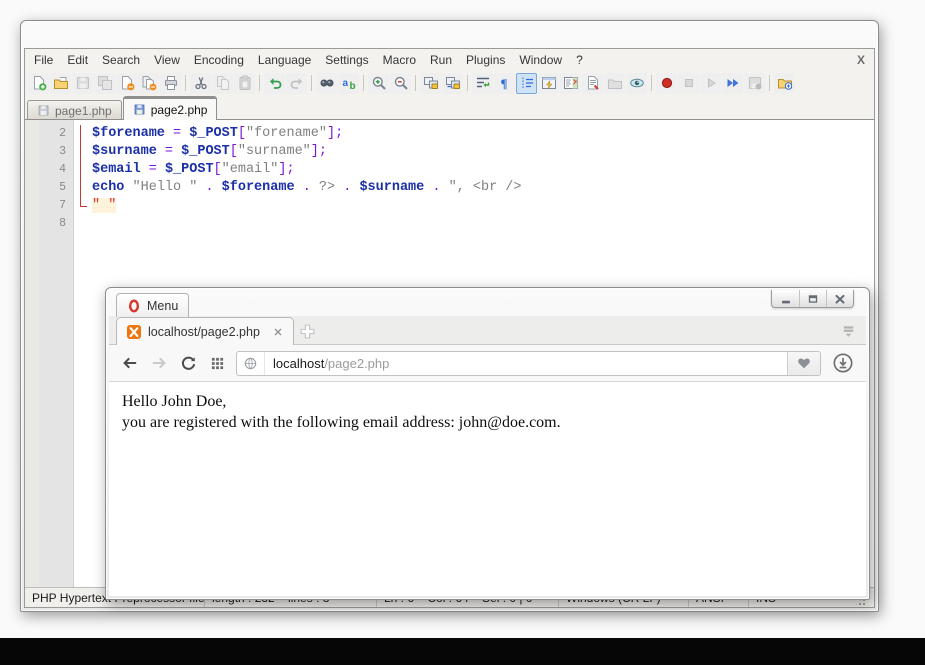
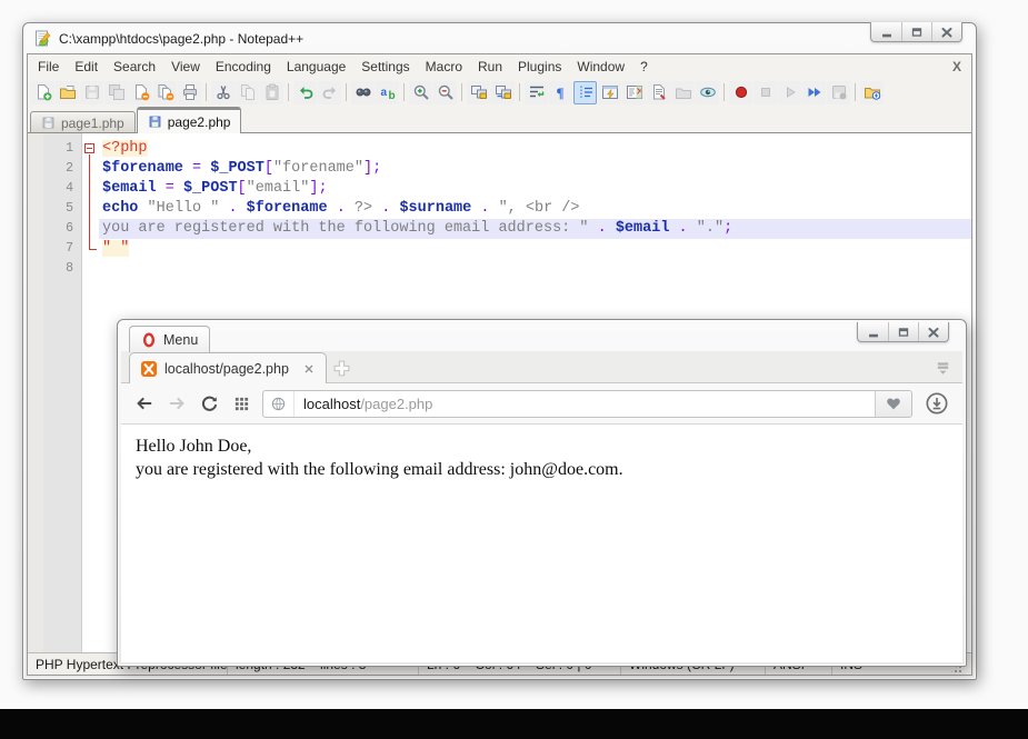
+ C:\xampp\htdocs\page2.php - Notepad++
  File
  Edit
  Search
  View
  Encoding
  Language
  Settings
  Macro
  Run
  Plugins
  Window
  ?
  X
  a
  b
  ¶
  page1.php
  page2.php
+ 1
+ <?php
  2
  $forename = $_POST["forename"];
- 3
- $surname = $_POST["surname"];
  4
  $email = $_POST["email"];
  5
  echo "Hello " . $forename . ?> . $surname . ", <br />
+ 6
+ you are registered with the following email address: " . $email . ".";
  7
  " "
  8
  Menu
  localhost/page2.php
  localhost/page2.php
  Hello John Doe,
  you are registered with the following email address: john@doe.com.
